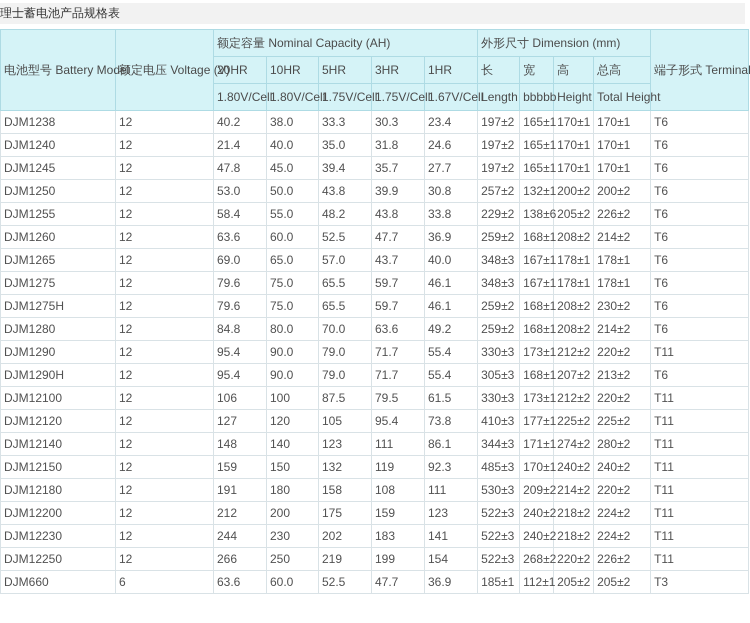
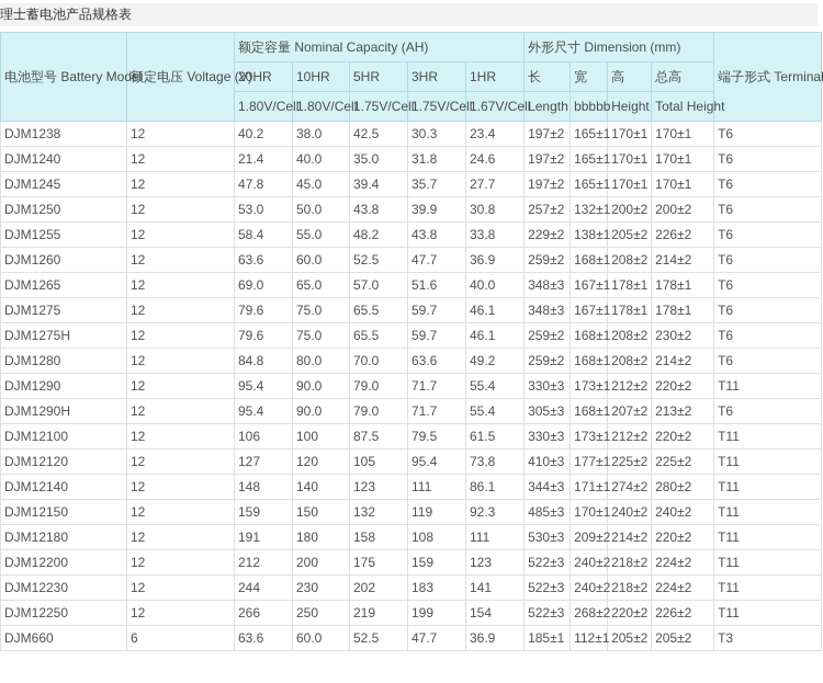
  理士蓄电池产品规格表
  电池型号 Battery Mod	额定电压 Voltage (	额定容量 Nominal Capacity (AH)	外形尺寸 Dimension (mm)	端子形式 Terminal
  20HR	10HR	5HR	3HR	1HR	长	宽	高	总高
  1.80V/Cel	1.80V/Ce	1.75V/Cel	1.75V/Cel	1.67V/Cel	Length	bbbbb	Height	Total Height
- DJM1238	12	40.2	38.0	33.3	30.3	23.4	197±2	165±1	170±1	170±1	T6
+ DJM1238	12	40.2	38.0	42.5	30.3	23.4	197±2	165±1	170±1	170±1	T6
  DJM1240	12	21.4	40.0	35.0	31.8	24.6	197±2	165±1	170±1	170±1	T6
  DJM1245	12	47.8	45.0	39.4	35.7	27.7	197±2	165±1	170±1	170±1	T6
  DJM1250	12	53.0	50.0	43.8	39.9	30.8	257±2	132±1	200±2	200±2	T6
- DJM1255	12	58.4	55.0	48.2	43.8	33.8	229±2	138±6	205±2	226±2	T6
+ DJM1255	12	58.4	55.0	48.2	43.8	33.8	229±2	138±1	205±2	226±2	T6
  DJM1260	12	63.6	60.0	52.5	47.7	36.9	259±2	168±1	208±2	214±2	T6
- DJM1265	12	69.0	65.0	57.0	43.7	40.0	348±3	167±1	178±1	178±1	T6
+ DJM1265	12	69.0	65.0	57.0	51.6	40.0	348±3	167±1	178±1	178±1	T6
  DJM1275	12	79.6	75.0	65.5	59.7	46.1	348±3	167±1	178±1	178±1	T6
  DJM1275H	12	79.6	75.0	65.5	59.7	46.1	259±2	168±1	208±2	230±2	T6
  DJM1280	12	84.8	80.0	70.0	63.6	49.2	259±2	168±1	208±2	214±2	T6
  DJM1290	12	95.4	90.0	79.0	71.7	55.4	330±3	173±1	212±2	220±2	T11
  DJM1290H	12	95.4	90.0	79.0	71.7	55.4	305±3	168±1	207±2	213±2	T6
  DJM12100	12	106	100	87.5	79.5	61.5	330±3	173±1	212±2	220±2	T11
  DJM12120	12	127	120	105	95.4	73.8	410±3	177±1	225±2	225±2	T11
  DJM12140	12	148	140	123	111	86.1	344±3	171±1	274±2	280±2	T11
  DJM12150	12	159	150	132	119	92.3	485±3	170±1	240±2	240±2	T11
  DJM12180	12	191	180	158	108	111	530±3	209±2	214±2	220±2	T11
  DJM12200	12	212	200	175	159	123	522±3	240±2	218±2	224±2	T11
  DJM12230	12	244	230	202	183	141	522±3	240±2	218±2	224±2	T11
  DJM12250	12	266	250	219	199	154	522±3	268±2	220±2	226±2	T11
  DJM660	6	63.6	60.0	52.5	47.7	36.9	185±1	112±1	205±2	205±2	T3
